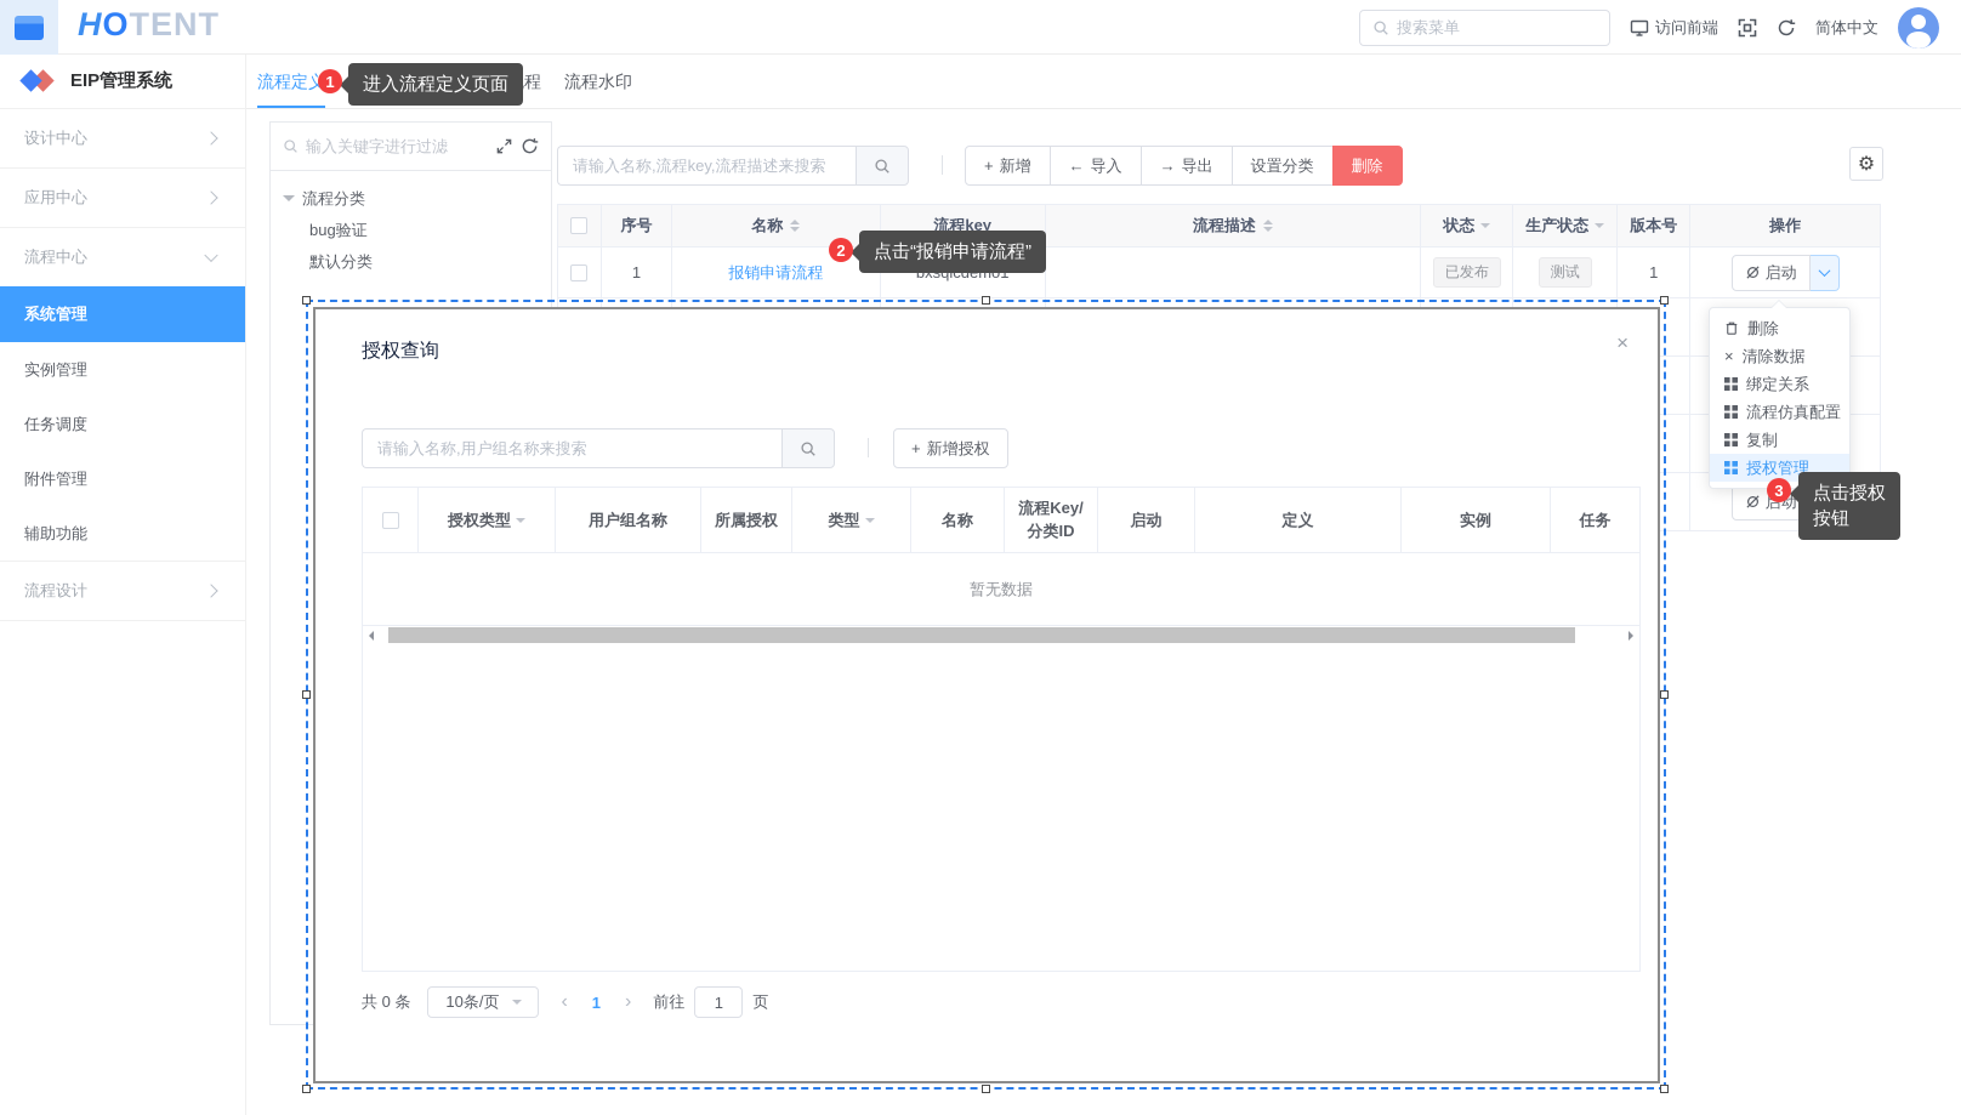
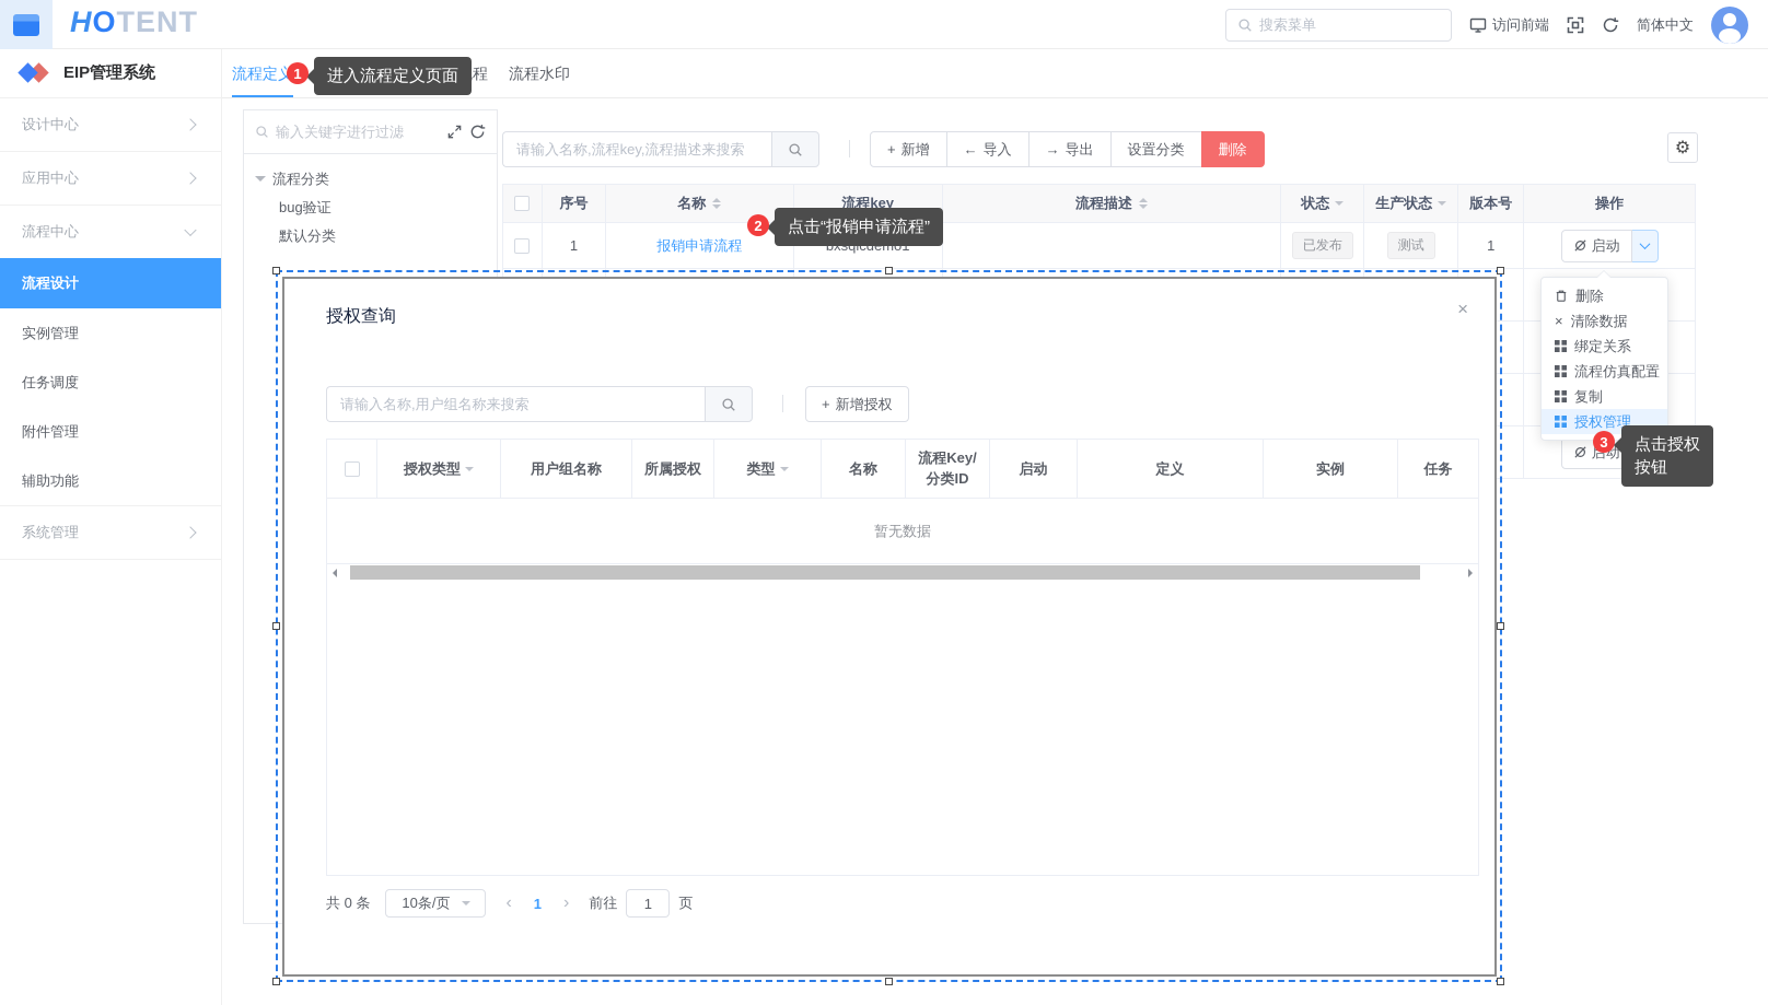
  HOTENT
  搜索菜单
  访问前端
  简体中文
  EIP管理系统
  设计中心
  应用中心
  流程中心
- 系统管理
+ 流程设计
  实例管理
  任务调度
  附件管理
  辅助功能
- 流程设计
+ 系统管理
  流程定义
  流程水印
  输入关键字进行过滤
  流程分类
  bug验证
  默认分类
  请输入名称,流程key,流程描述来搜索
  +
  新增
  ←
  导入
  →
  导出
  设置分类
  删除
  ⚙
  序号
  名称
  流程key
  流程描述
  状态
  生产状态
  版本号
  操作
  1
  报销申请流程
  已发布
  测试
  1
  启动
  删除
  ×
  清除数据
  绑定关系
  流程仿真配置
  复制
  授权管理
  授权查询
  ×
  请输入名称,用户组名称来搜索
  +
  新增授权
  授权类型
  用户组名称
  所属授权
  类型
  名称
  流程Key/
  分类ID
  启动
  定义
  实例
  任务
  暂无数据
  共 0 条
  10条/页
  ‹
  1
  ›
  前往
  1
  页
  1
  进入流程定义页面
  2
  点击“报销申请流程”
  3
  点击授权
  按钮
